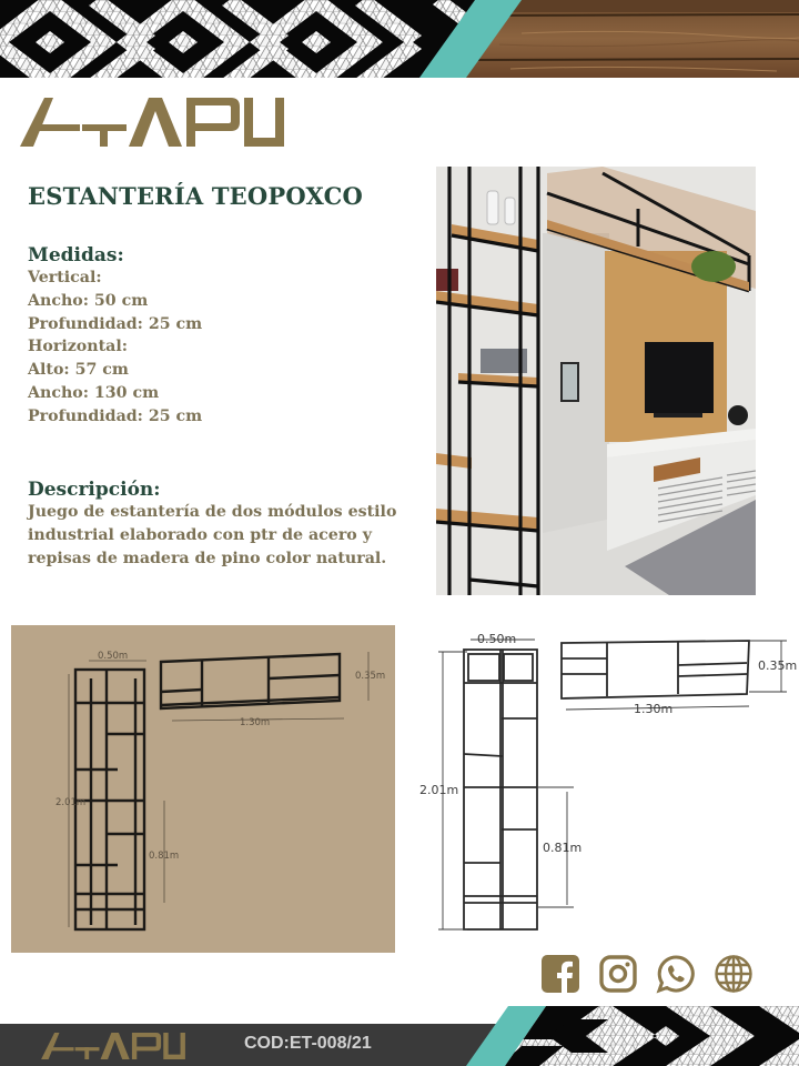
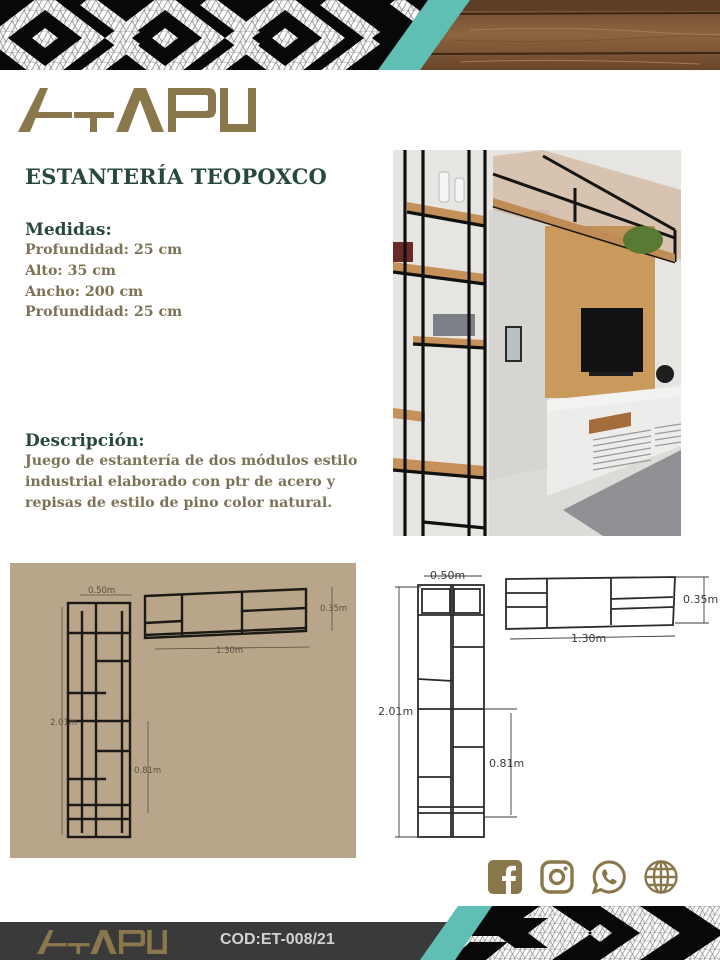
  ESTANTERÍA TEOPOXCO
  Medidas:
- Vertical:
- Ancho: 50 cm
  Profundidad: 25 cm
- Horizontal:
- Alto: 57 cm
+ Alto: 35 cm
- Ancho: 130 cm
+ Ancho: 200 cm
  Profundidad: 25 cm
  Descripción:
- Juego de estantería de dos módulos estilo industrial elaborado con ptr de acero y repisas de madera de pino color natural.
+ Juego de estantería de dos módulos estilo industrial elaborado con ptr de acero y repisas de estilo de pino color natural.
  0.50m
  2.01m
  0.81m
  1.30m
  0.35m
  0.50m
  2.01m
  0.81m
  1.30m
  0.35m
  COD:ET-008/21
